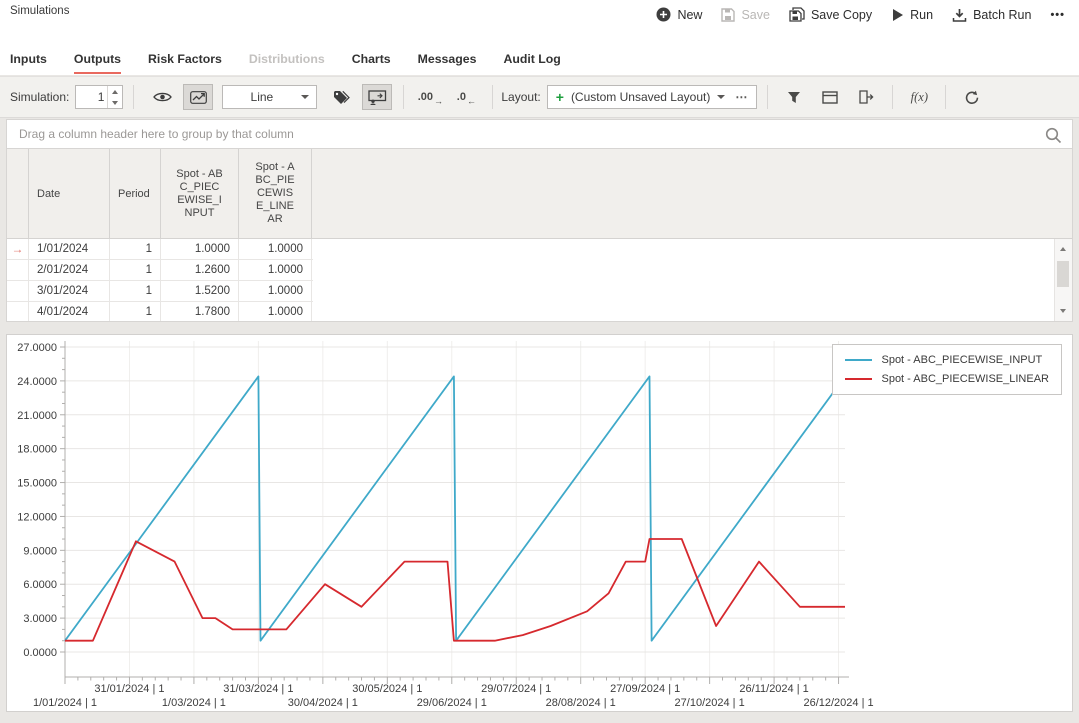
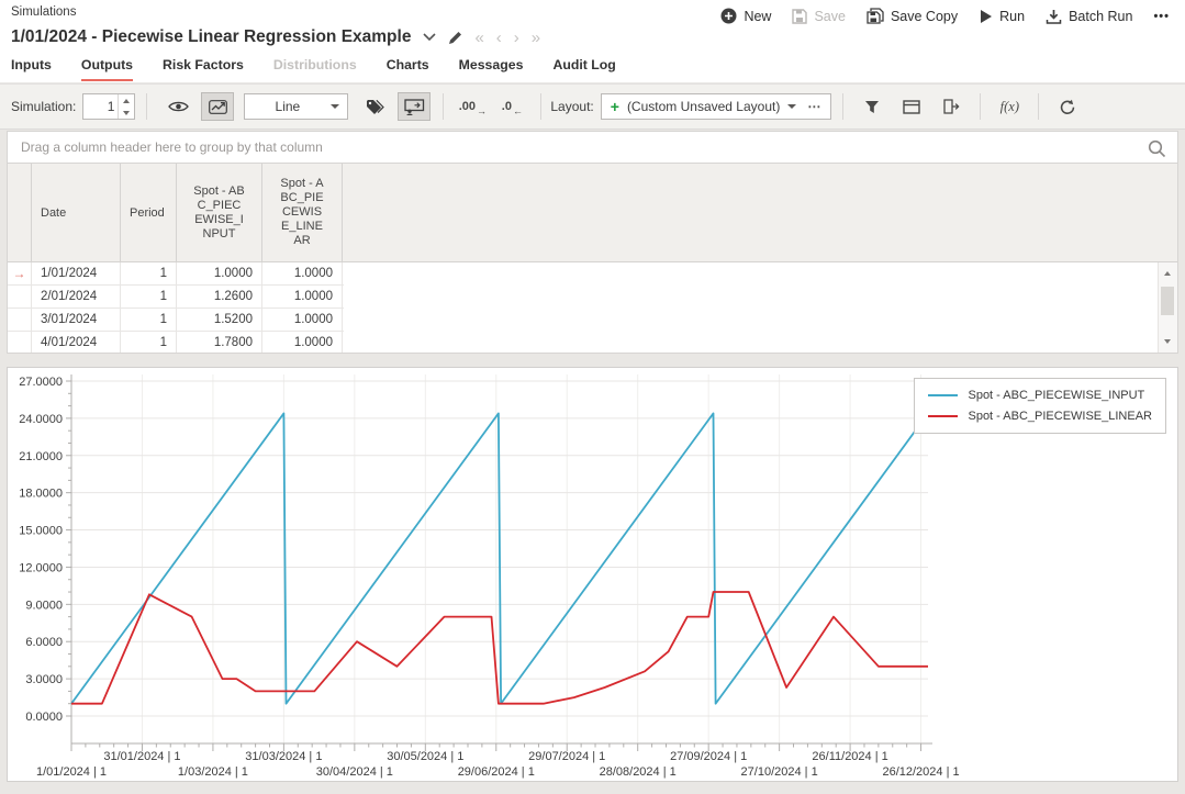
  Simulations
  New
  Save
  Save Copy
  Run
  Batch Run
  •••
+ 1/01/2024 - Piecewise Linear Regression Example
+ «
+ ‹
+ ›
+ »
  Inputs
  Outputs
  Risk Factors
  Distributions
  Charts
  Messages
  Audit Log
  Simulation:
  1
  Line
  .00
  →
  .0
  ←
  Layout:
  +
  (Custom Unsaved Layout)
  ⋯
  f(x)
  Drag a column header here to group by that column
  Date
  Period
  Spot - ABC_PIECEWISE_INPUT
  Spot - ABC_PIECEWISE_LINEAR
  →
  1/01/2024
  1
  1.0000
  1.0000
  2/01/2024
  1
  1.2600
  1.0000
  3/01/2024
  1
  1.5200
  1.0000
  4/01/2024
  1
  1.7800
  1.0000
  0.0000
  3.0000
  6.0000
  9.0000
  12.0000
  15.0000
  18.0000
  21.0000
  24.0000
  27.0000
  1/01/2024 | 1
  31/01/2024 | 1
  1/03/2024 | 1
  31/03/2024 | 1
  30/04/2024 | 1
  30/05/2024 | 1
  29/06/2024 | 1
  29/07/2024 | 1
  28/08/2024 | 1
  27/09/2024 | 1
  27/10/2024 | 1
  26/11/2024 | 1
  26/12/2024 | 1
  Spot - ABC_PIECEWISE_INPUT
  Spot - ABC_PIECEWISE_LINEAR
